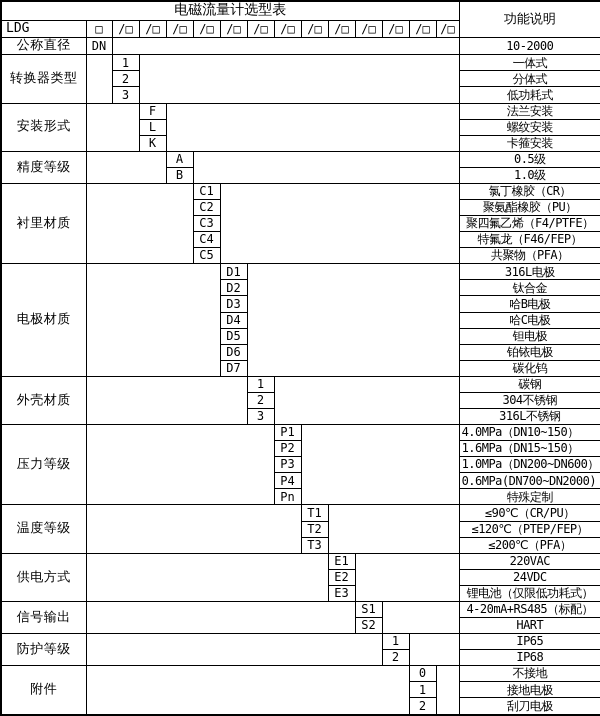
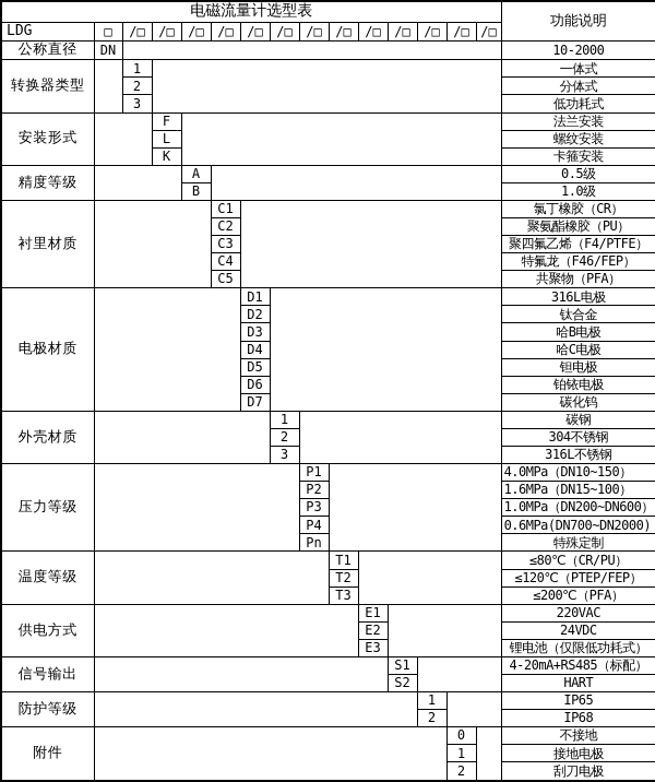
  电磁流量计选型表	功能说明
  LDG	□	/□	/□	/□	/□	/□	/□	/□	/□	/□	/□	/□	/□	/□
  公称直径	DN		10-2000
  转换器类型		1		一体式
  2	分体式
  3	低功耗式
  安装形式		F		法兰安装
  L	螺纹安装
  K	卡箍安装
  精度等级		A		0.5级
  B	1.0级
  衬里材质		C1		氯丁橡胶（CR）
  C2	聚氨酯橡胶（PU）
  C3	聚四氟乙烯（F4/PTFE）
  C4	特氟龙（F46/FEP）
  C5	共聚物（PFA）
  电极材质		D1		316L电极
  D2	钛合金
  D3	哈B电极
  D4	哈C电极
  D5	钽电极
  D6	铂铱电极
  D7	碳化钨
  外壳材质		1		碳钢
  2	304不锈钢
  3	316L不锈钢
  压力等级		P1		4.0MPa（DN10~150）
- P2	1.6MPa（DN15~150）
+ P2	1.6MPa（DN15~100）
  P3	1.0MPa（DN200~DN600）
  P4	0.6MPa(DN700~DN2000)
  Pn	特殊定制
- 温度等级		T1		≤90℃（CR/PU）
+ 温度等级		T1		≤80℃（CR/PU）
  T2	≤120℃（PTEP/FEP）
  T3	≤200℃（PFA）
  供电方式		E1		220VAC
  E2	24VDC
  E3	锂电池（仅限低功耗式）
  信号输出		S1		4-20mA+RS485（标配）
  S2	HART
  防护等级		1		IP65
  2	IP68
  附件		0		不接地
  1	接地电极
  2	刮刀电极
